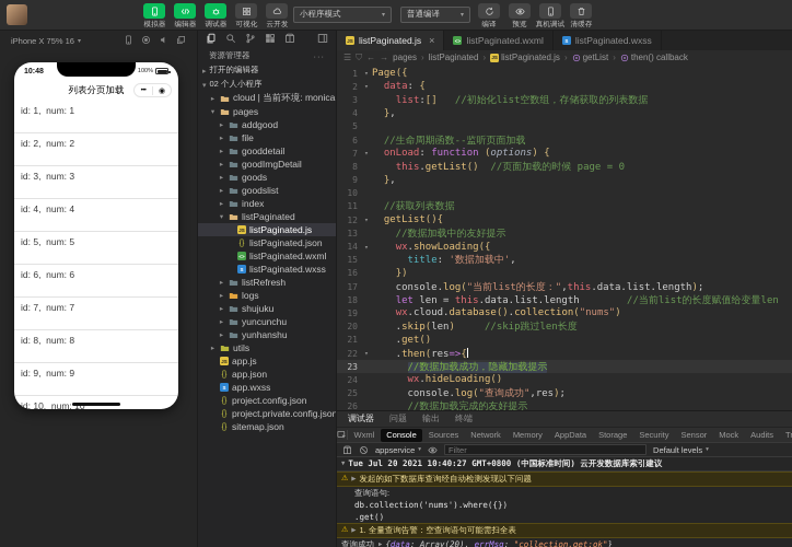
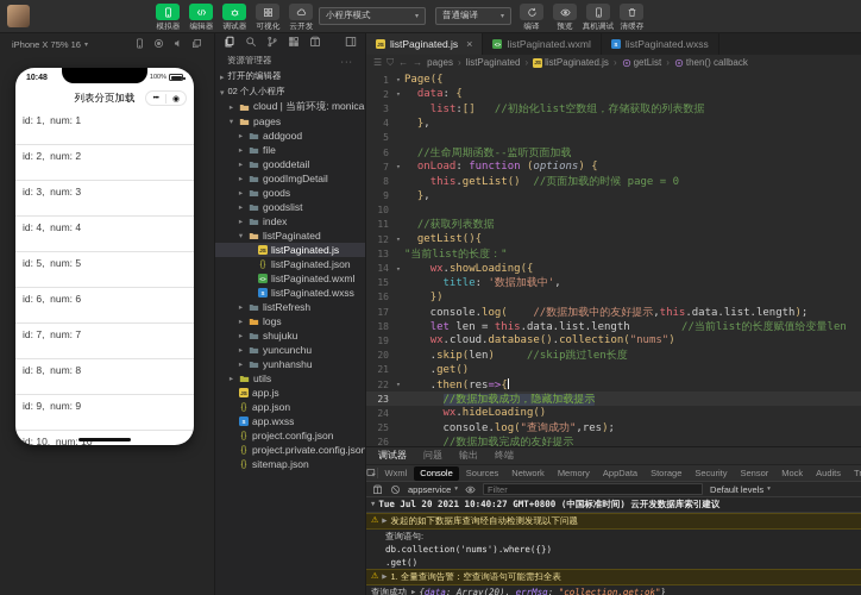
  小程序模式
  普通编译
  iPhone X 75% 16
  列表分页加载
  id: 1, num: 1
  id: 2, num: 2
  id: 3, num: 3
  id: 4, num: 4
  id: 5, num: 5
  id: 6, num: 6
  id: 7, num: 7
  id: 8, num: 8
  id: 9, num: 9
  id: 10, num: 10
  资源管理器
  ···
  打开的编辑器
  02 个人小程序
  cloud | 当前环境: monica
  pages
  addgood
  file
  gooddetail
  goodImgDetail
  goods
  goodslist
  index
  listPaginated
  listPaginated.js
  listPaginated.json
  listPaginated.wxml
  listPaginated.wxss
  listRefresh
  logs
  shujuku
  yuncunchu
  yunhanshu
  utils
  app.js
  app.json
  app.wxss
  project.config.json
  project.private.config.json
  sitemap.json
  listPaginated.js
  ×
  listPaginated.wxml
  listPaginated.wxss
  ☰
  ⛉
  ←
  →
  pages
  ›
  listPaginated
  ›
  listPaginated.js
  ›
  getList
  ›
  then() callback
  1
  Page({
  2
  ▾
  data: {
  3
  list:[] //初始化list空数组，存储获取的列表数据
  4
  },
  5
  6
  //生命周期函数--监听页面加载
  7
  ▾
  onLoad: function (options) {
  8
  this.getList() //页面加载的时候 page = 0
  9
  },
  10
  11
  //获取列表数据
  12
  ▾
  getList(){
  13
- //数据加载中的友好提示
+ "当前list的长度："
  14
  ▾
  wx.showLoading({
  15
  title: '数据加载中',
  16
  })
  17
- console.log("当前list的长度：",this.data.list.length);
+ console.log( //数据加载中的友好提示,this.data.list.length);
  18
  let len = this.data.list.length //当前list的长度赋值给变量len
  19
  wx.cloud.database().collection("nums")
  20
  .skip(len) //skip跳过len长度
  21
  .get()
  22
  ▾
  .then(res=>{
  23
  //数据加载成功，隐藏加载提示
  24
  wx.hideLoading()
  25
  console.log("查询成功",res);
  26
  //数据加载完成的友好提示
  调试器
  问题
  输出
  终端
  Wxml
  Console
  Sources
  Network
  Memory
  AppData
  Storage
  Security
  Sensor
  Mock
  Audits
  appservice
  Filter
  Default levels
  Tue Jul 20 2021 10:40:27 GMT+0800 (中国标准时间) 云开发数据库索引建议
  发起的如下数据库查询经自动检测发现以下问题
  查询语句:
  db.collection('nums').where({})
  .get()
  1. 全量查询告警：空查询语句可能需扫全表
  查询成功
  {data: Array(20), errMsg: "collection.get:ok"}
